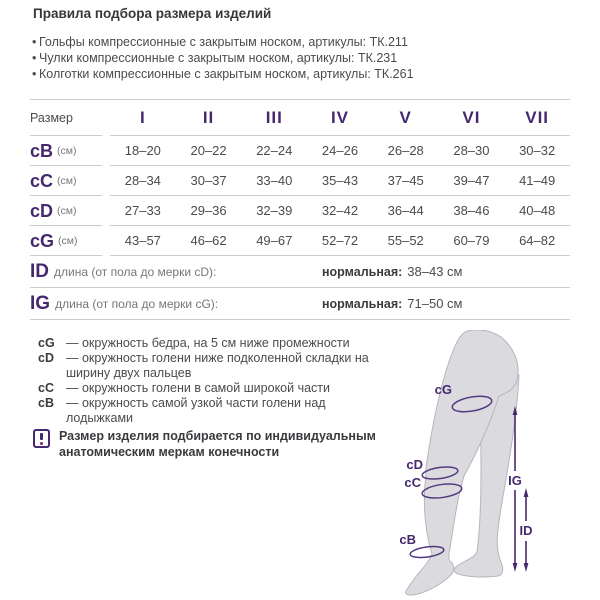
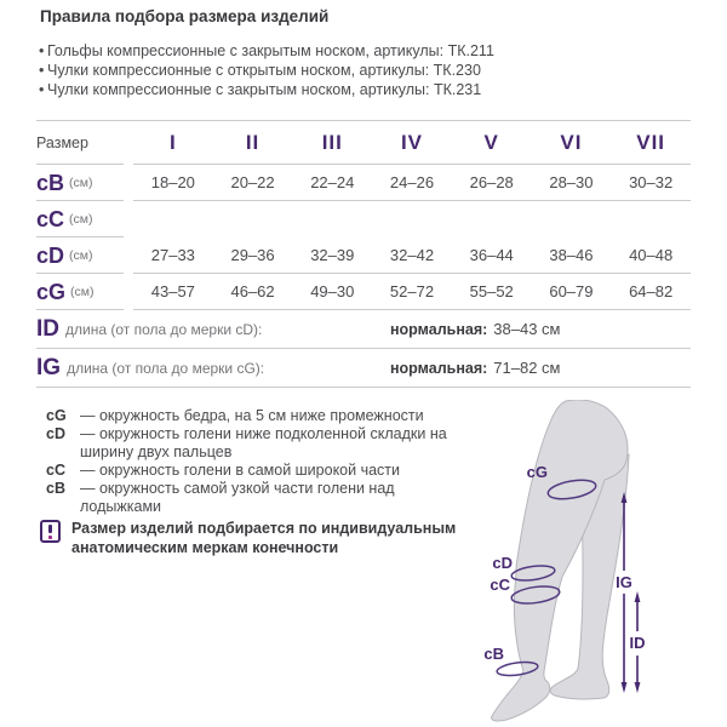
  Правила подбора размера изделий
  • Гольфы компрессионные с закрытым носком, артикулы: ТК.211
+ • Чулки компрессионные с открытым носком, артикулы: ТК.230
  • Чулки компрессионные с закрытым носком, артикулы: ТК.231
- • Колготки компрессионные с закрытым носком, артикулы: ТК.261
  Размер
  I
  II
  III
  IV
  V
  VI
  VII
  cB
  (см)
  18–20
  20–22
  22–24
  24–26
  26–28
  28–30
  30–32
  cC
  (см)
- 28–34
- 30–37
- 33–40
- 35–43
- 37–45
- 39–47
- 41–49
  cD
  (см)
  27–33
  29–36
  32–39
  32–42
  36–44
  38–46
  40–48
  cG
  (см)
  43–57
  46–62
- 49–67
+ 49–30
  52–72
  55–52
  60–79
  64–82
  ID
  длина (от пола до мерки cD):
  нормальная:
  38–43 см
  IG
  длина (от пола до мерки cG):
  нормальная:
- 71–50 см
+ 71–82 см
  cG
  — окружность бедра, на 5 см ниже промежности
  cD
  — окружность голени ниже подколенной складки на ширину двух пальцев
  cC
  — окружность голени в самой широкой части
  cB
  — окружность самой узкой части голени над лодыжками
- Размер изделия подбирается по индивидуальным анатомическим меркам конечности
+ Размер изделий подбирается по индивидуальным анатомическим меркам конечности
  cG
  cD
  cC
  cB
  IG
  ID
